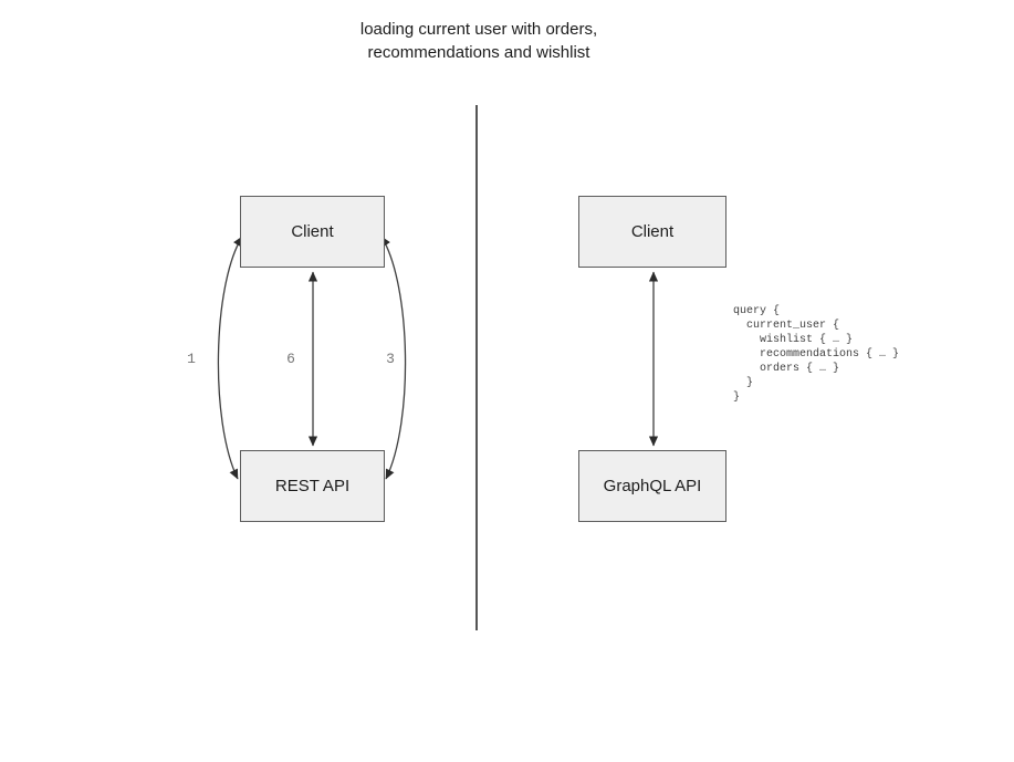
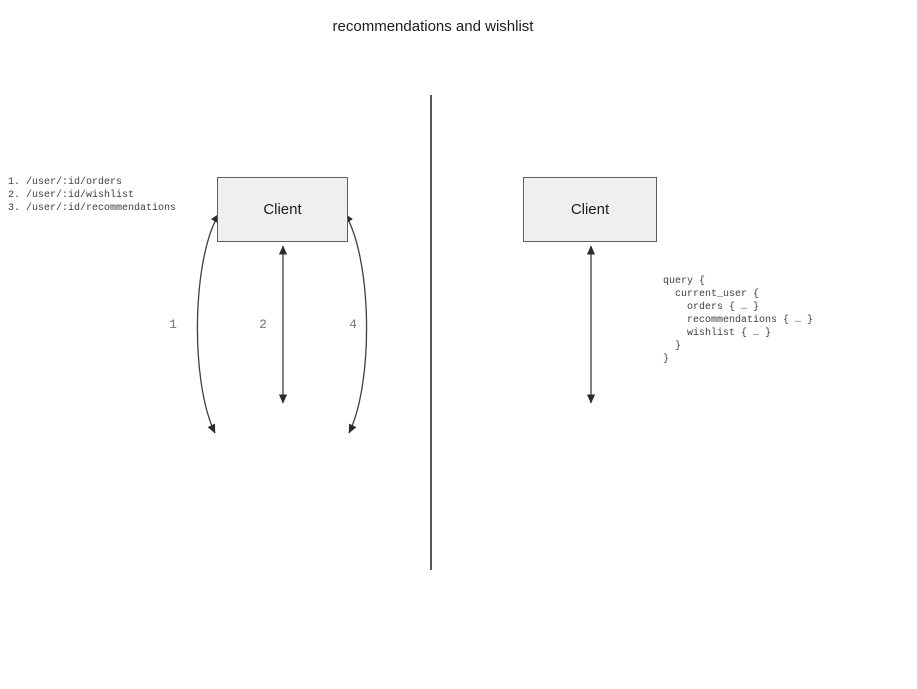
- loading current user with orders,
  recommendations and wishlist
+ 1. /user/:id/orders
+ 2. /user/:id/wishlist
+ 3. /user/:id/recommendations
  1
- 6
+ 2
- 3
+ 4
  Client
- REST API
  Client
- GraphQL API
  query {
  current_user {
- wishlist { … }
+ orders { … }
  recommendations { … }
- orders { … }
+ wishlist { … }
  }
  }
